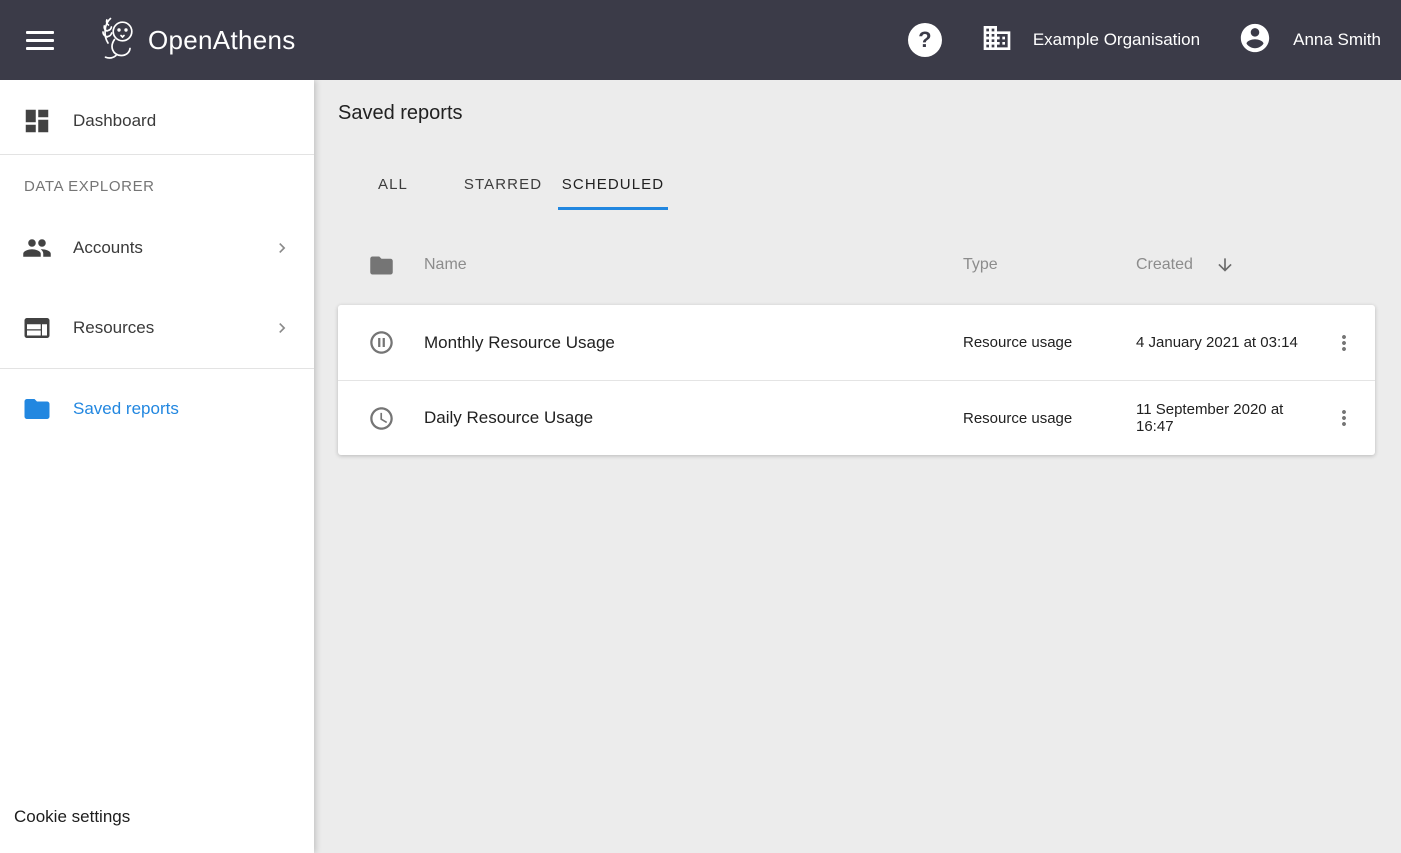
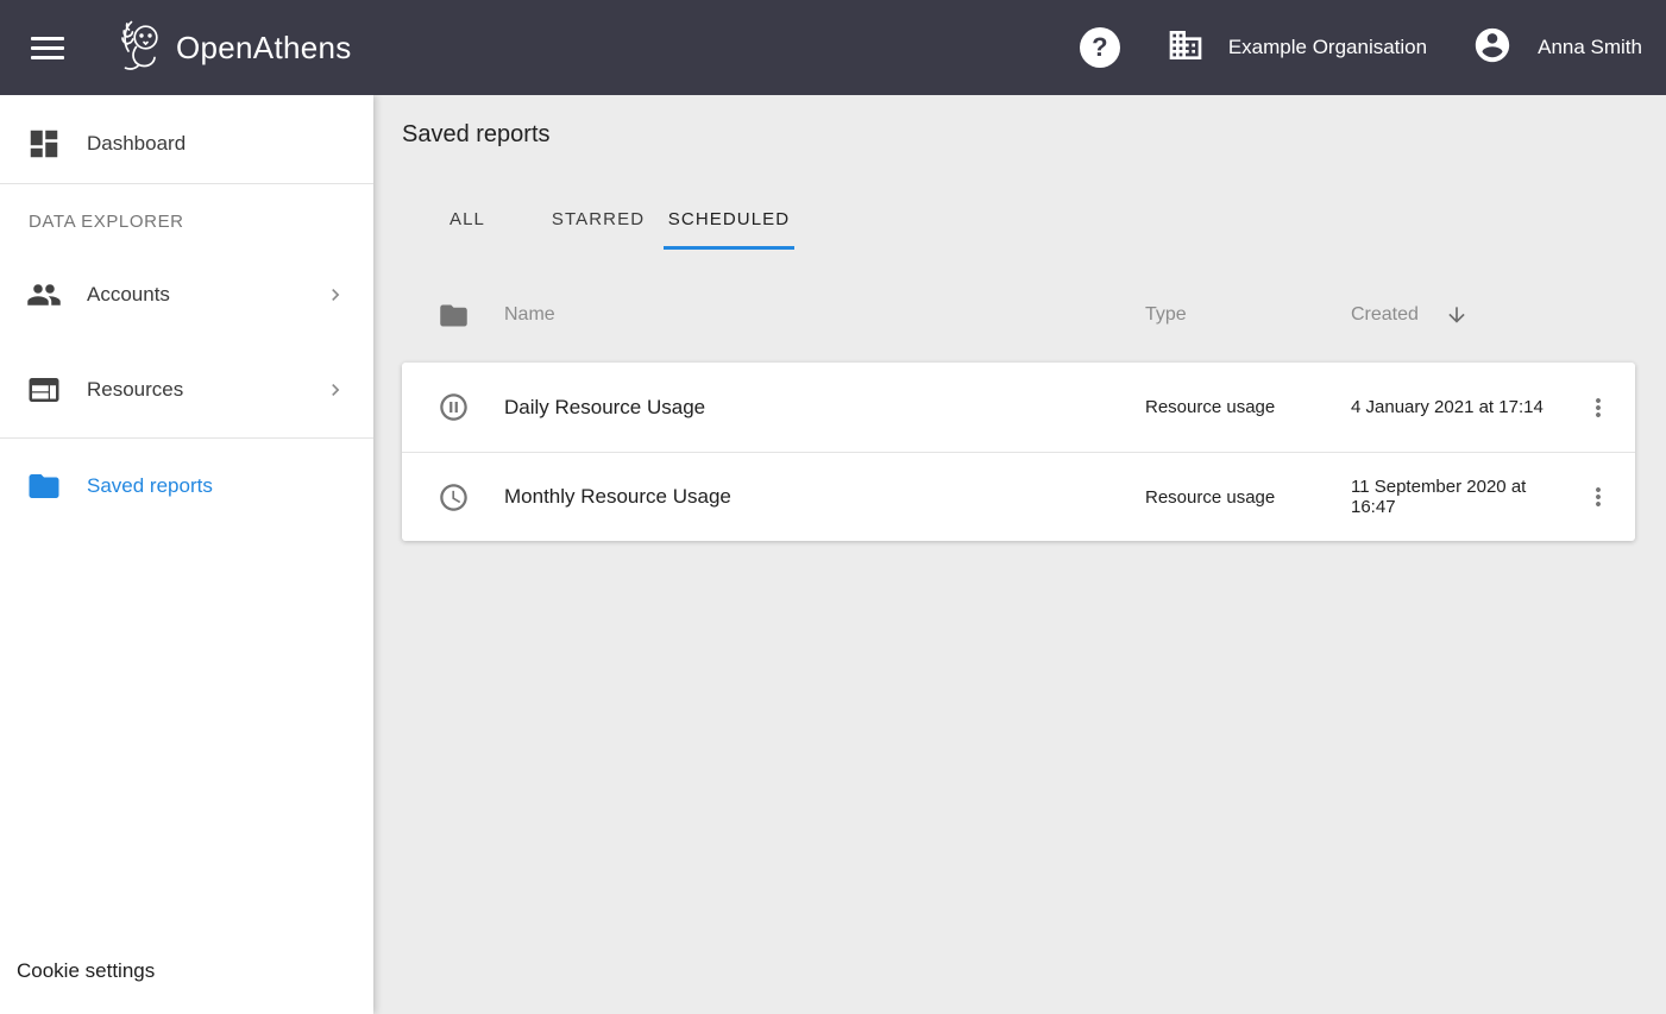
  OpenAthens
  ?
  Example Organisation
  Anna Smith
  Dashboard
  DATA EXPLORER
  Accounts
  Resources
  Saved reports
  Cookie settings
  Saved reports
  ALL
  STARRED
  SCHEDULED
  Name
  Type
  Created
- Monthly Resource Usage
+ Daily Resource Usage
  Resource usage
- 4 January 2021 at 03:14
+ 4 January 2021 at 17:14
- Daily Resource Usage
+ Monthly Resource Usage
  Resource usage
  11 September 2020 at 16:47
